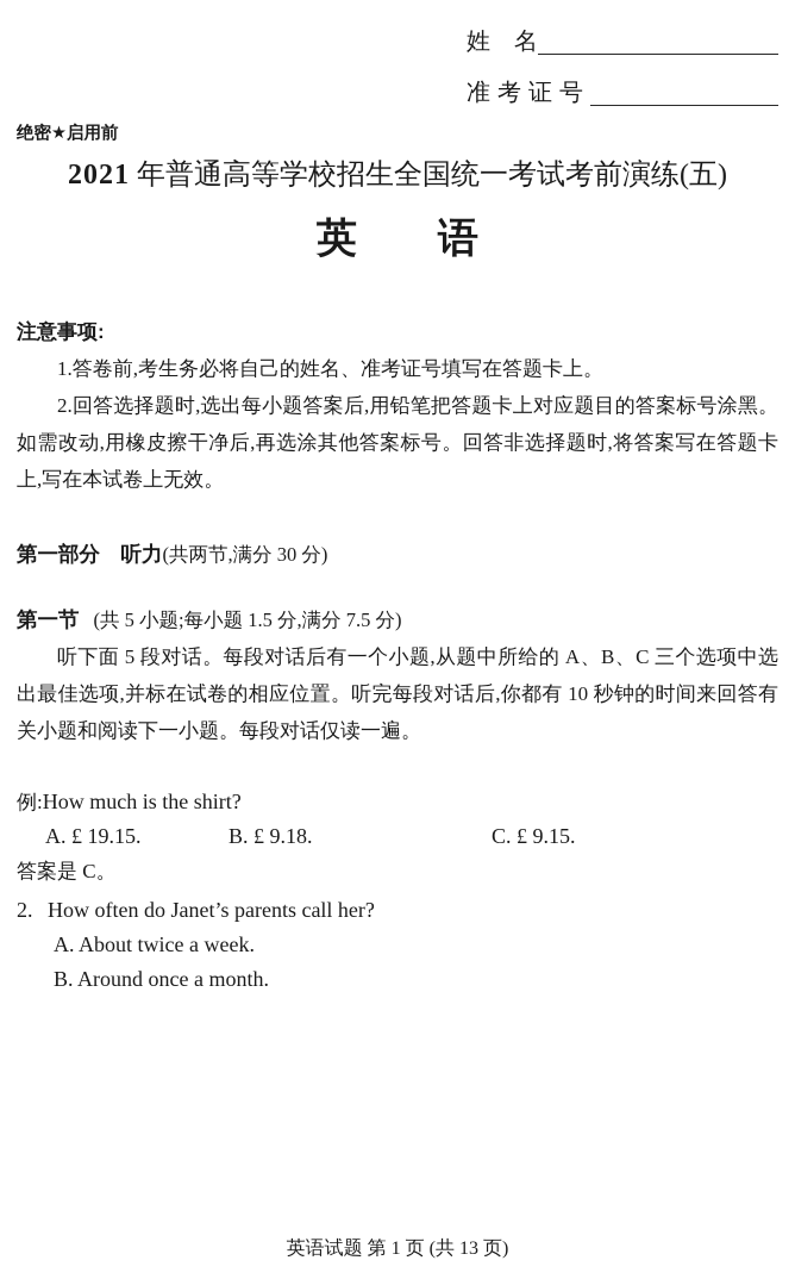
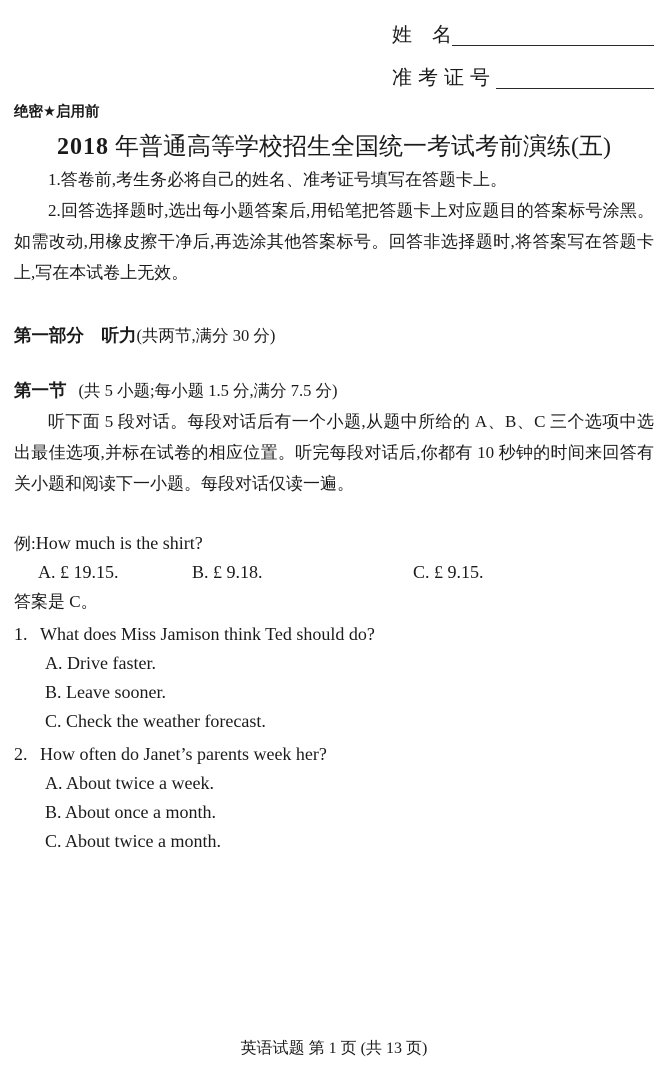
  姓 名
  准考证号
  绝密★启用前
- 2021 年普通高等学校招生全国统一考试考前演练(五)
+ 2018 年普通高等学校招生全国统一考试考前演练(五)
- 英 语
- 注意事项:
  1.答卷前,考生务必将自己的姓名、准考证号填写在答题卡上。
  2.回答选择题时,选出每小题答案后,用铅笔把答题卡上对应题目的答案标号涂黑。如需改动,用橡皮擦干净后,再选涂其他答案标号。回答非选择题时,将答案写在答题卡上,写在本试卷上无效。
  第一部分 听力(共两节,满分 30 分)
  第一节 (共 5 小题;每小题 1.5 分,满分 7.5 分)
  听下面 5 段对话。每段对话后有一个小题,从题中所给的 A、B、C 三个选项中选出最佳选项,并标在试卷的相应位置。听完每段对话后,你都有 10 秒钟的时间来回答有关小题和阅读下一小题。每段对话仅读一遍。
  例:How much is the shirt?
  A. £ 19.15.
  B. £ 9.18.
  C. £ 9.15.
  答案是 C。
+ 1.
+ What does Miss Jamison think Ted should do?
+ A. Drive faster.
+ B. Leave sooner.
+ C. Check the weather forecast.
  2.
- How often do Janet’s parents call her?
+ How often do Janet’s parents week her?
  A. About twice a week.
- B. Around once a month.
+ B. About once a month.
+ C. About twice a month.
  英语试题 第 1 页 (共 13 页)
